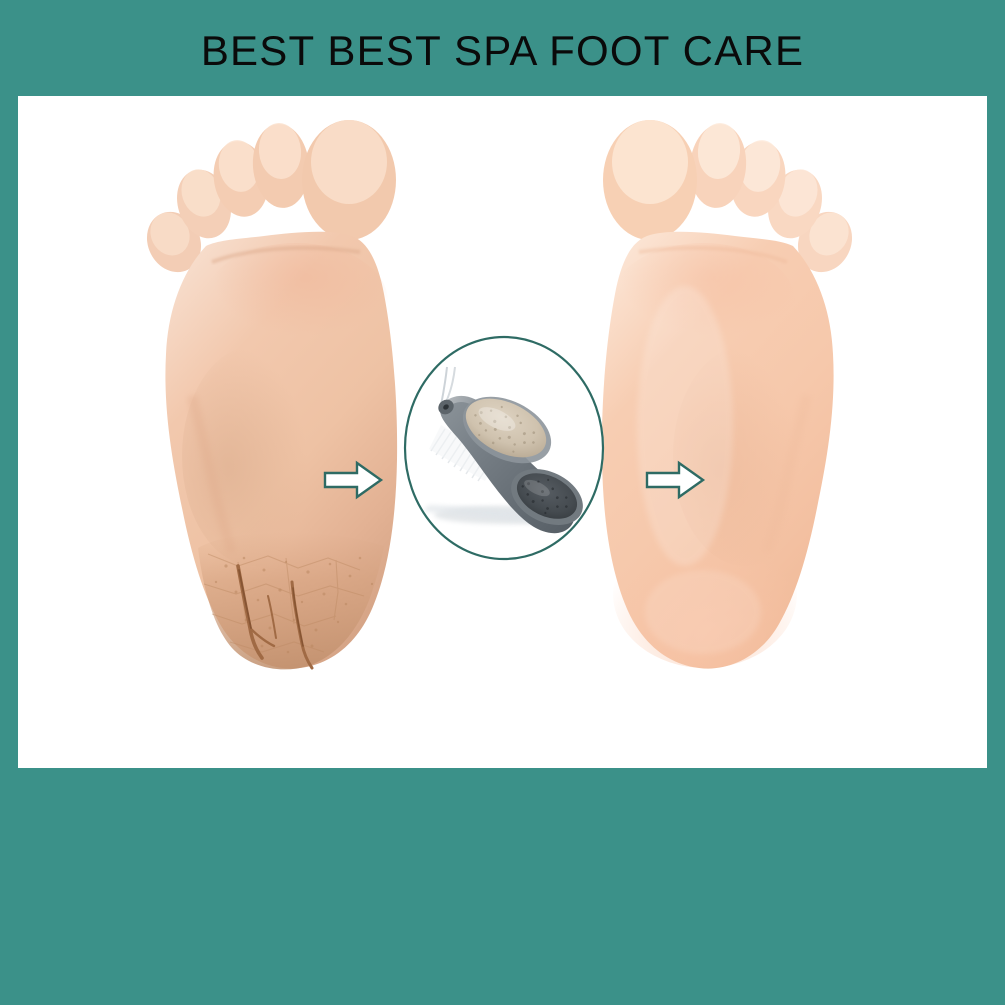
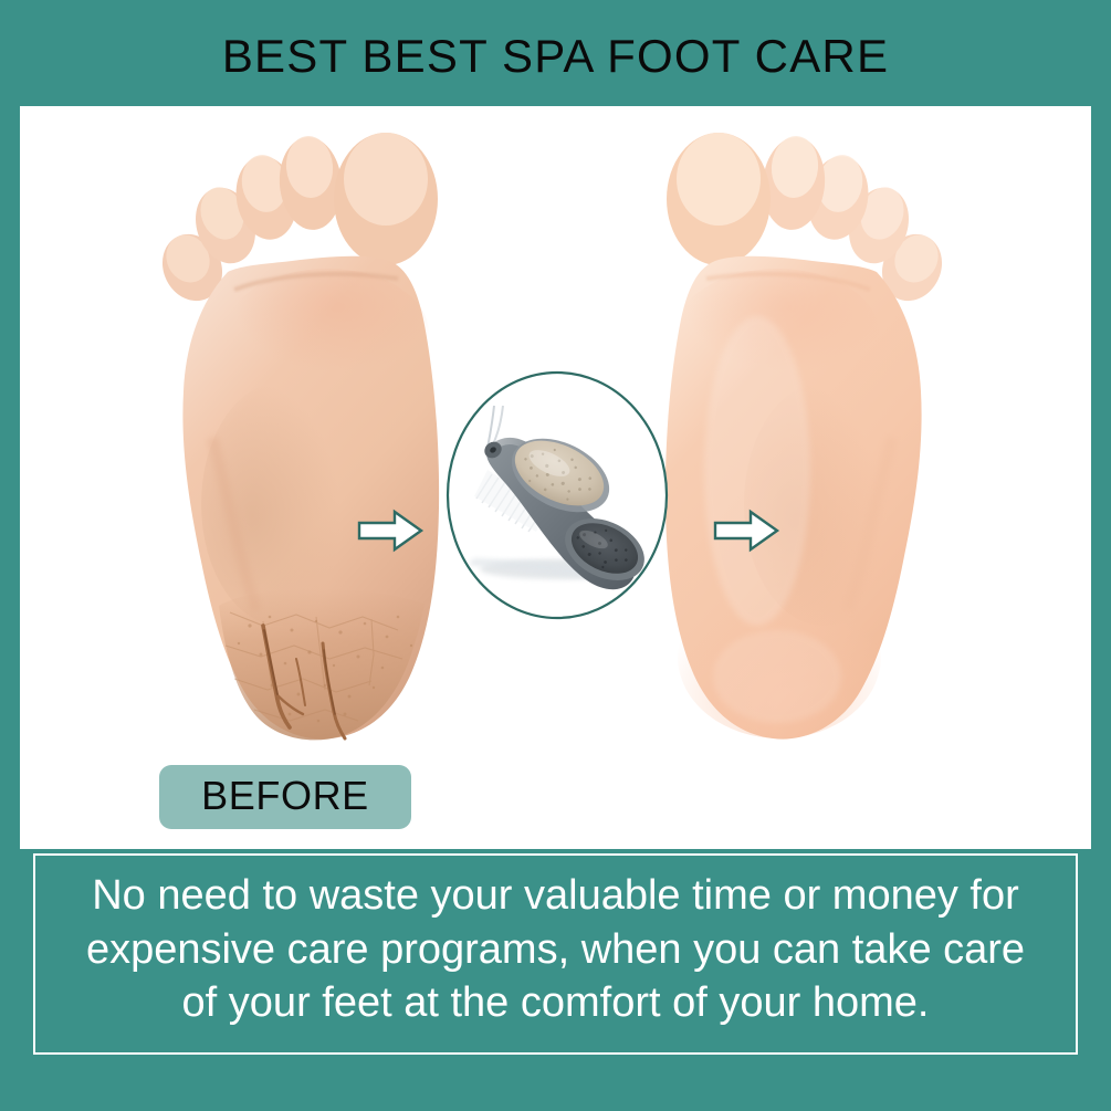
  BEST BEST SPA FOOT CARE
+ BEFORE
+ No need to waste your valuable time or money for
+ expensive care programs, when you can take care
+ of your feet at the comfort of your home.
